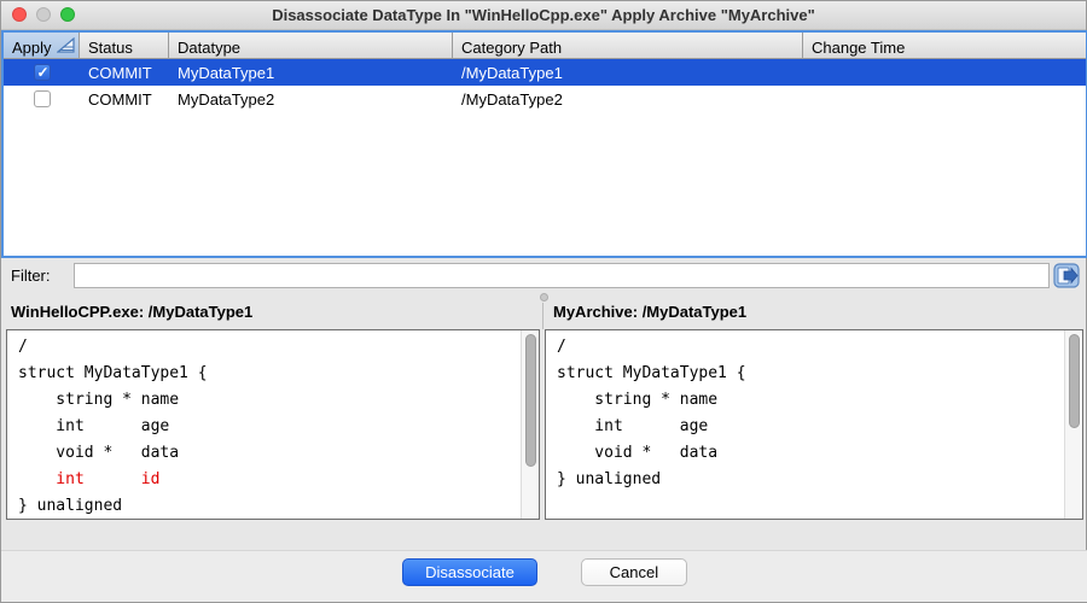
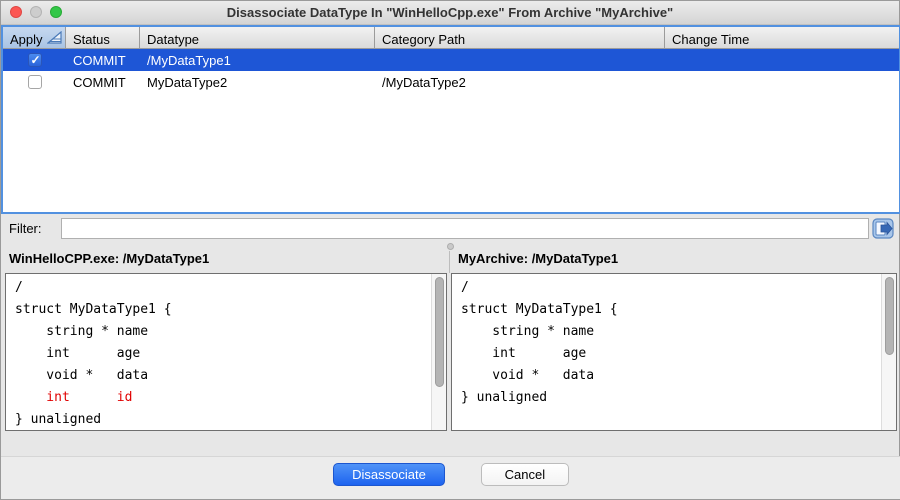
- Disassociate DataType In "WinHelloCpp.exe" Apply Archive "MyArchive"
+ Disassociate DataType In "WinHelloCpp.exe" From Archive "MyArchive"
  Apply
  Status
  Datatype
  Category Path
  Change Time
  COMMIT
- MyDataType1
  /MyDataType1
  COMMIT
  MyDataType2
  /MyDataType2
  Filter:
  WinHelloCPP.exe: /MyDataType1
  MyArchive: /MyDataType1
  /
  struct MyDataType1 {
  string * name
  int age
  void * data
  int id
  } unaligned
  /
  struct MyDataType1 {
  string * name
  int age
  void * data
  } unaligned
  Disassociate
  Cancel
